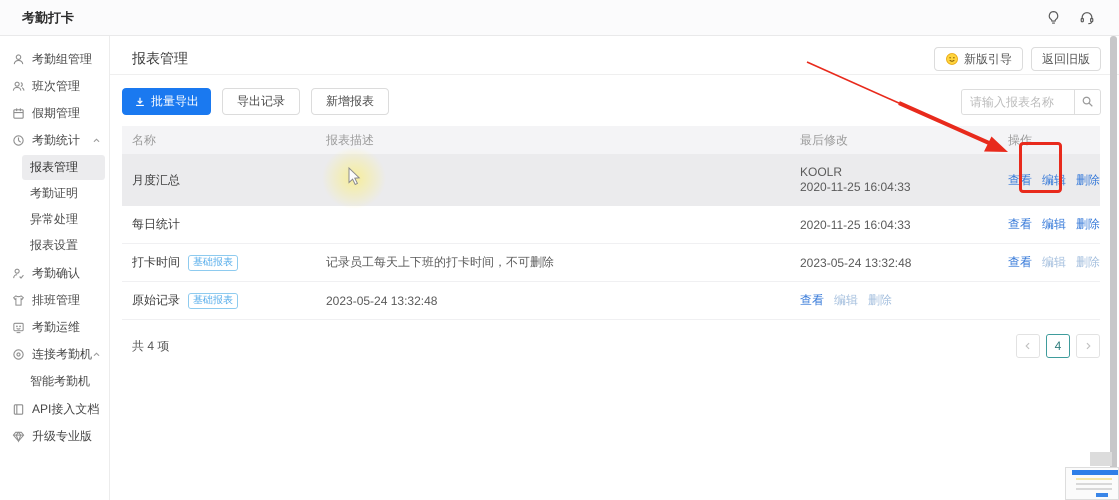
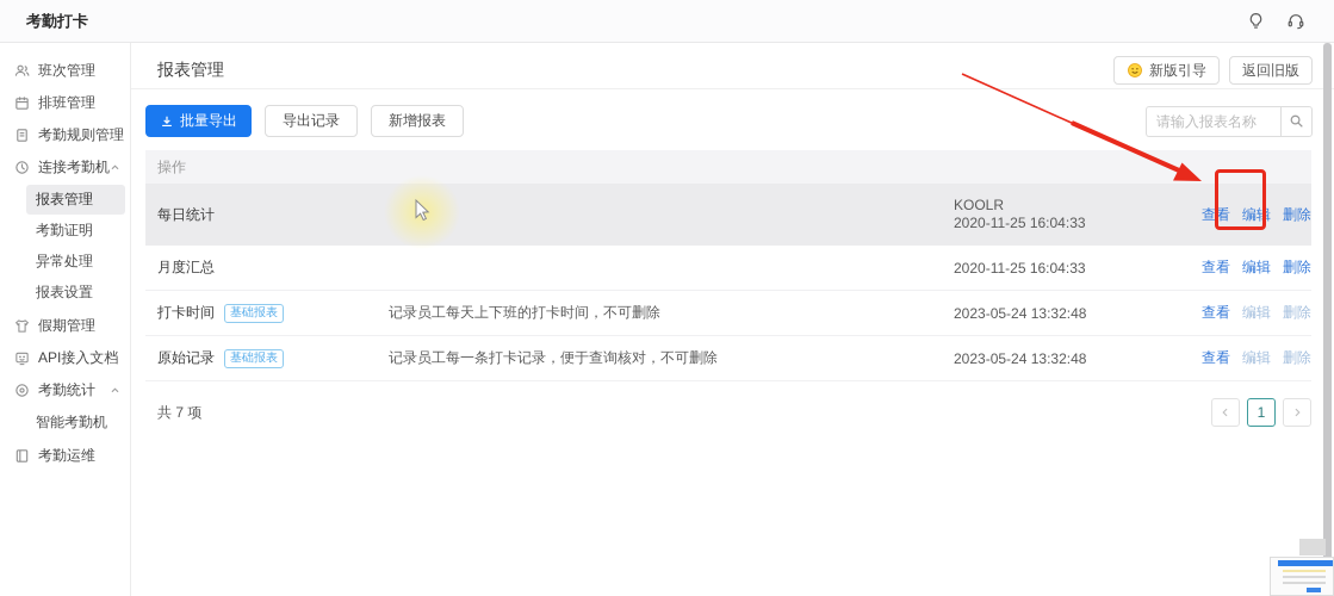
  考勤打卡
- 考勤组管理
  班次管理
- 假期管理
+ 排班管理
+ 考勤规则管理
- 考勤统计
+ 连接考勤机
  报表管理
  考勤证明
  异常处理
  报表设置
- 考勤确认
- 排班管理
+ 假期管理
- 考勤运维
+ API接入文档
- 连接考勤机
+ 考勤统计
  智能考勤机
- API接入文档
+ 考勤运维
- 升级专业版
  报表管理
  新版引导
  返回旧版
  批量导出
  导出记录
  新增报表
  请输入报表名称
- 名称
- 报表描述
- 最后修改
  操作
- 月度汇总
+ 每日统计
  KOOLR
  2020-11-25 16:04:33
  查看
  编辑
  删除
- 每日统计
+ 月度汇总
  2020-11-25 16:04:33
  查看
  编辑
  删除
  打卡时间
  基础报表
  记录员工每天上下班的打卡时间，不可删除
  2023-05-24 13:32:48
  查看
  编辑
  删除
  原始记录
  基础报表
+ 记录员工每一条打卡记录，便于查询核对，不可删除
  2023-05-24 13:32:48
  查看
  编辑
  删除
- 共 4 项
+ 共 7 项
- 4
+ 1
